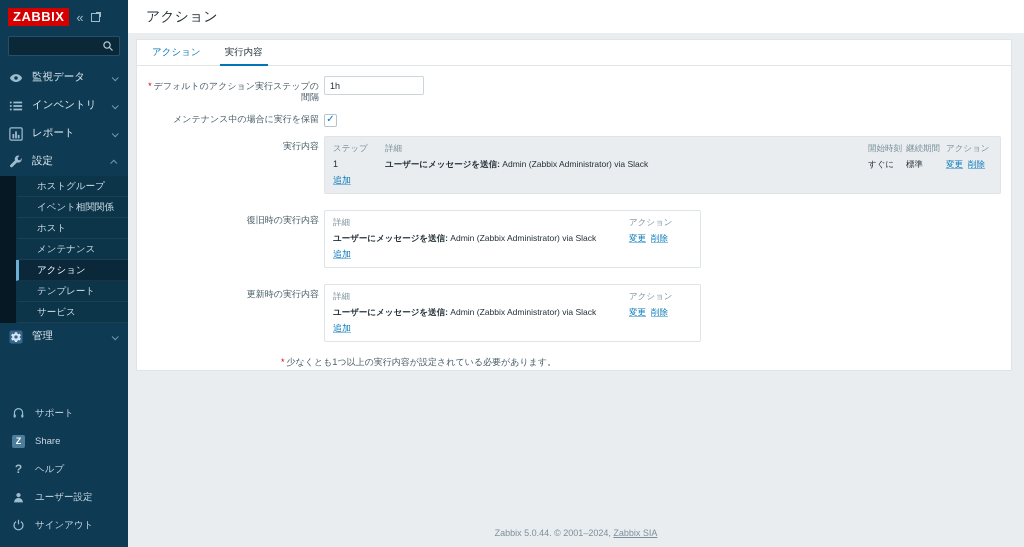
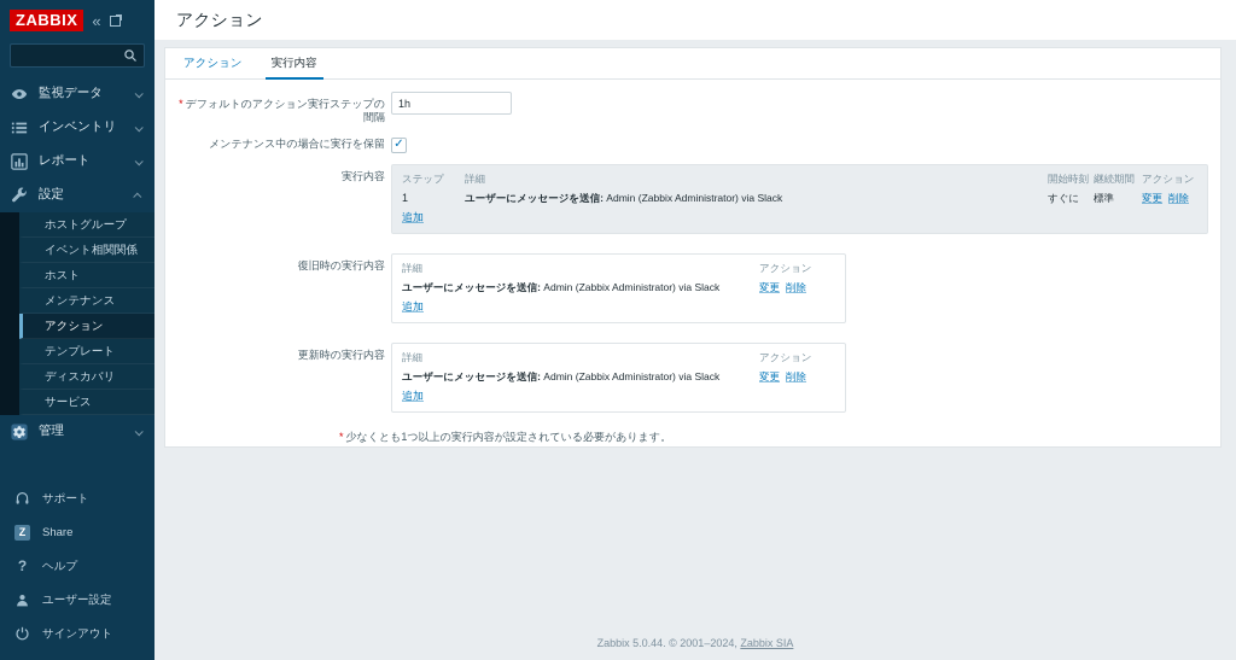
  ZABBIX
  «
  監視データ
  インベントリ
  レポート
  設定
  ホストグループ
  イベント相関関係
  ホスト
  メンテナンス
  アクション
  テンプレート
+ ディスカバリ
  サービス
  管理
  サポート
  Z
  Share
  ?
  ヘルプ
  ユーザー設定
  サインアウト
  アクション
  アクション
  実行内容
  * デフォルトのアクション実行ステップの間隔
  1h
  メンテナンス中の場合に実行を保留
  ✓
  実行内容
  ステップ
  詳細
  開始時刻
  継続期間
  アクション
  1
  ユーザーにメッセージを送信: Admin (Zabbix Administrator) via Slack
  すぐに
  標準
  変更 削除
  追加
  復旧時の実行内容
  詳細
  アクション
  ユーザーにメッセージを送信: Admin (Zabbix Administrator) via Slack
  変更 削除
  追加
  更新時の実行内容
  詳細
  アクション
  ユーザーにメッセージを送信: Admin (Zabbix Administrator) via Slack
  変更 削除
  追加
  * 少なくとも1つ以上の実行内容が設定されている必要があります。
  Zabbix 5.0.44. © 2001–2024, Zabbix SIA
